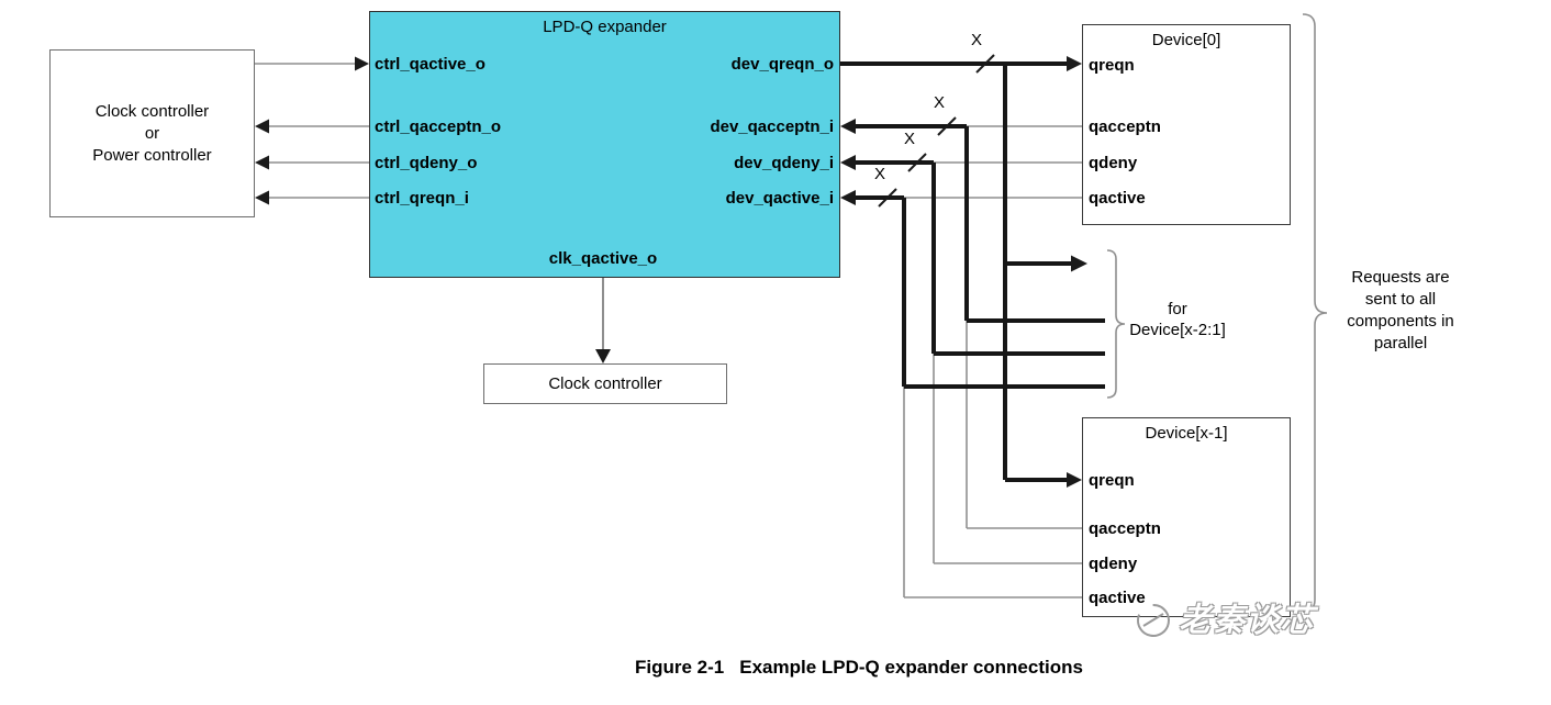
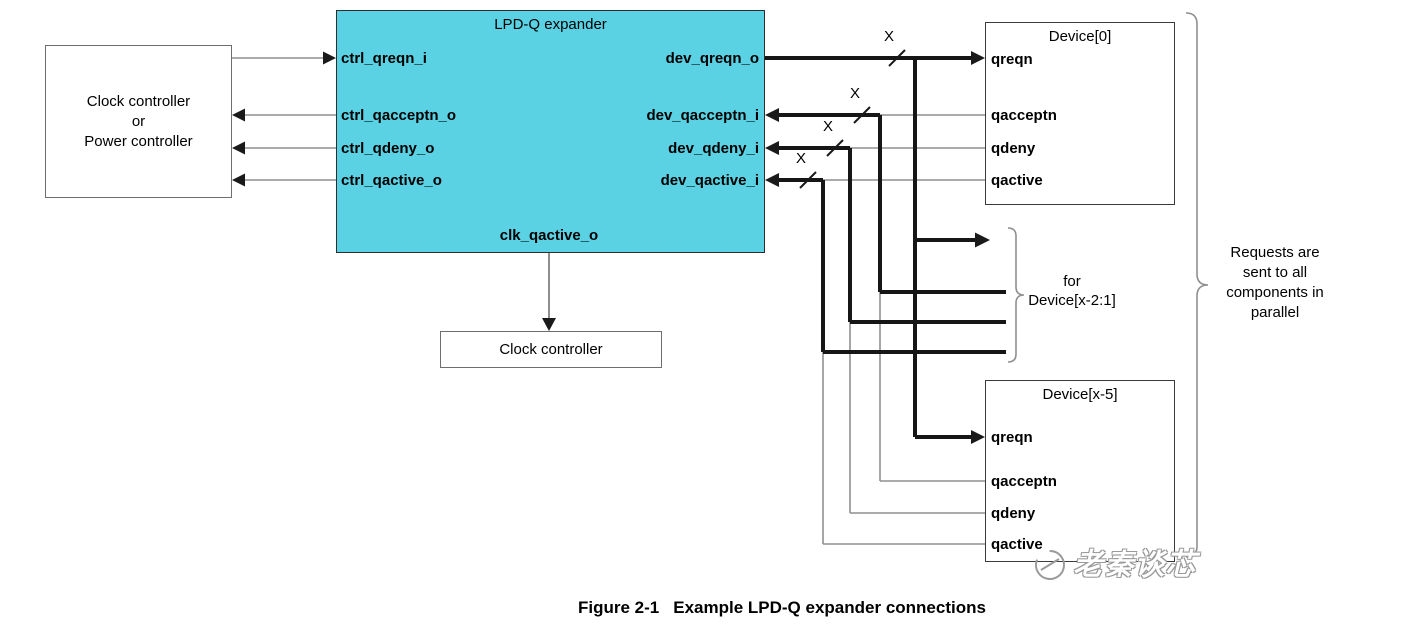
  Clock controller
  or
  Power controller
  Clock controller
  LPD-Q expander
- ctrl_qactive_o
+ ctrl_qreqn_i
  ctrl_qacceptn_o
  ctrl_qdeny_o
- ctrl_qreqn_i
+ ctrl_qactive_o
  dev_qreqn_o
  dev_qacceptn_i
  dev_qdeny_i
  dev_qactive_i
  clk_qactive_o
  Device[0]
  qreqn
  qacceptn
  qdeny
  qactive
- Device[x-1]
+ Device[x-5]
  qreqn
  qacceptn
  qdeny
  qactive
  X
  X
  X
  X
  for
  Device[x-2:1]
  Requests are
  sent to all
  components in
  parallel
  老秦谈芯
  Figure 2-1 Example LPD-Q expander connections
